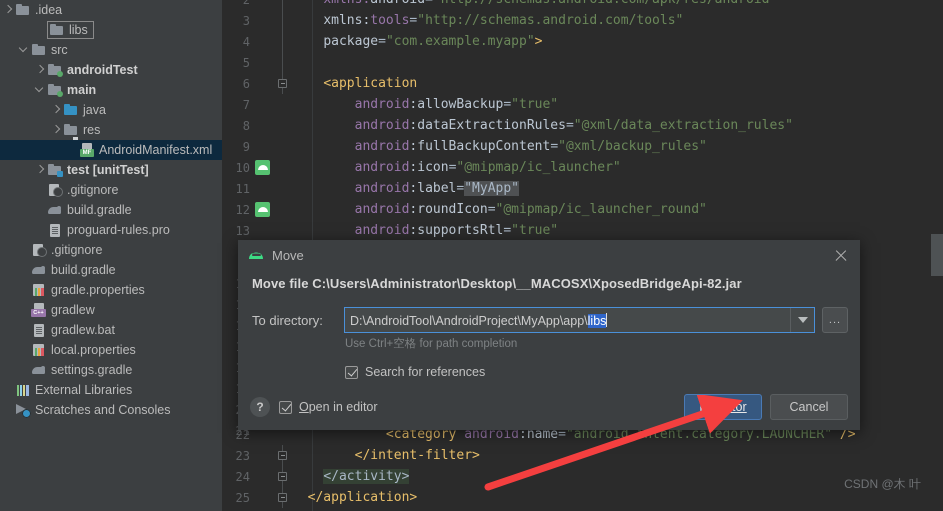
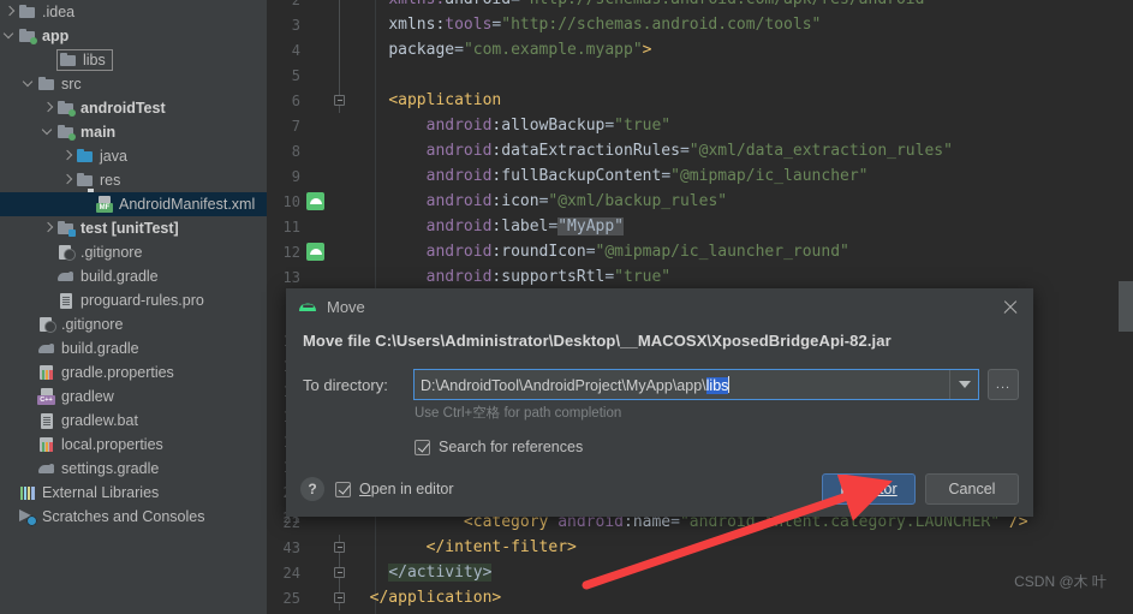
  .idea
+ app
  libs
  src
  androidTest
  main
  java
  res
  AndroidManifest.xml
  test [unitTest]
  .gitignore
  build.gradle
  proguard-rules.pro
  .gitignore
  build.gradle
  gradle.properties
  gradlew
  gradlew.bat
  local.properties
  settings.gradle
  External Libraries
  Scratches and Consoles
  3
  xmlns:tools="http://schemas.android.com/tools"
  4
  package="com.example.myapp">
  5
  6
  <application
  7
  android:allowBackup="true"
  8
  android:dataExtractionRules="@xml/data_extraction_rules"
  9
- android:fullBackupContent="@xml/backup_rules"
+ android:fullBackupContent="@mipmap/ic_launcher"
  10
- android:icon="@mipmap/ic_launcher"
+ android:icon="@xml/backup_rules"
  11
  android:label="MyApp"
  12
  android:roundIcon="@mipmap/ic_launcher_round"
  13
  android:supportsRtl="true"
  21
  22
  <category android:name="androidtent.category.LAUNCHER" />
- 23
+ 43
  </intent-filter>
  24
  </activity>
  25
  </application>
  CSDN @木 叶
  Move
  Move file C:\Users\Administrator\Desktop\__MACOSX\XposedBridgeApi-82.jar
  To directory:
  D:\AndroidTool\AndroidProject\MyApp\app\libs
  ...
  Use Ctrl+空格 for path completion
  Search for references
  ?
  Open in editor
  Rector
  Cancel
